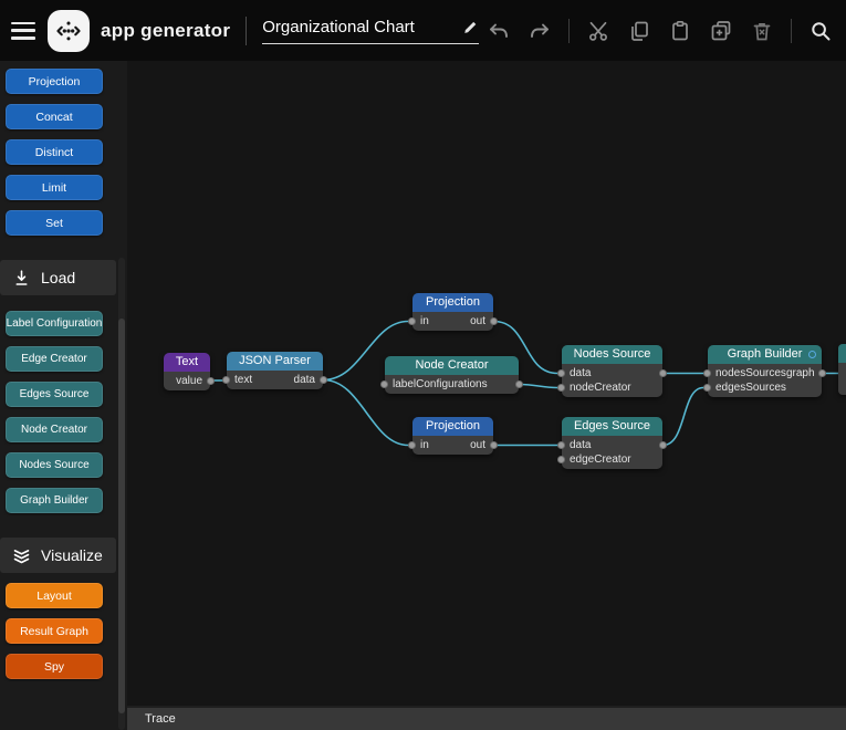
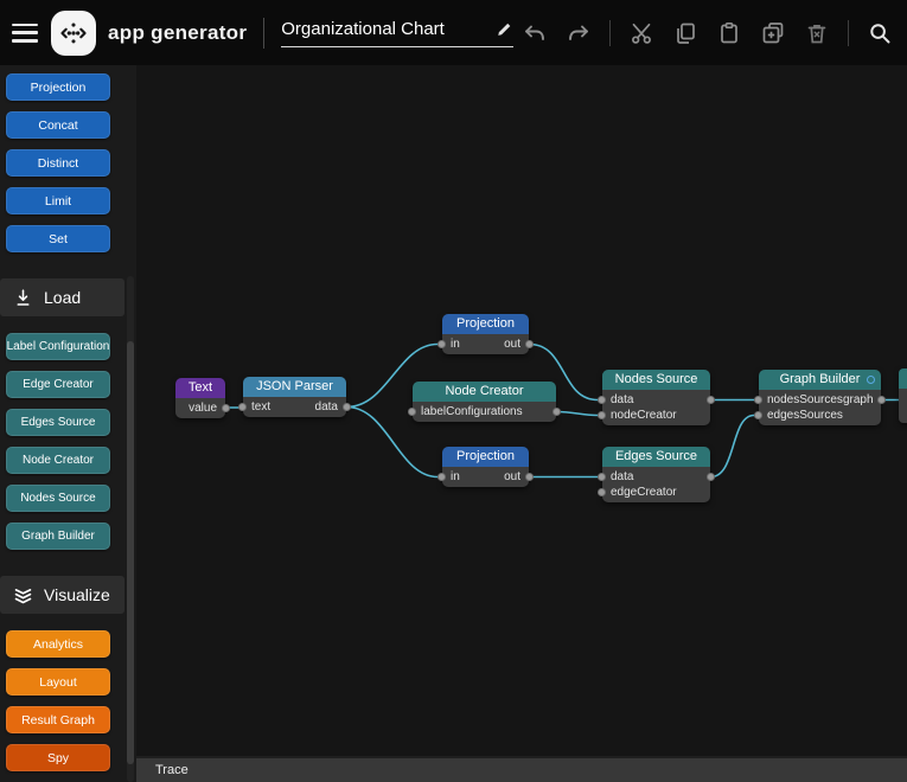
  app generator
  Organizational Chart
  Projection
  Concat
  Distinct
  Limit
  Set
  Load
  Label Configuration
  Edge Creator
  Edges Source
  Node Creator
  Nodes Source
  Graph Builder
  Visualize
+ Analytics
  Layout
  Result Graph
  Spy
  Text
  value
  JSON Parser
  text
  data
  Projection
  in
  out
  Node Creator
  labelConfigurations
  Nodes Source
  data
  nodeCreator
  Projection
  in
  out
  Edges Source
  data
  edgeCreator
  Graph Builder
  nodesSources
  graph
  edgesSources
  Trace
